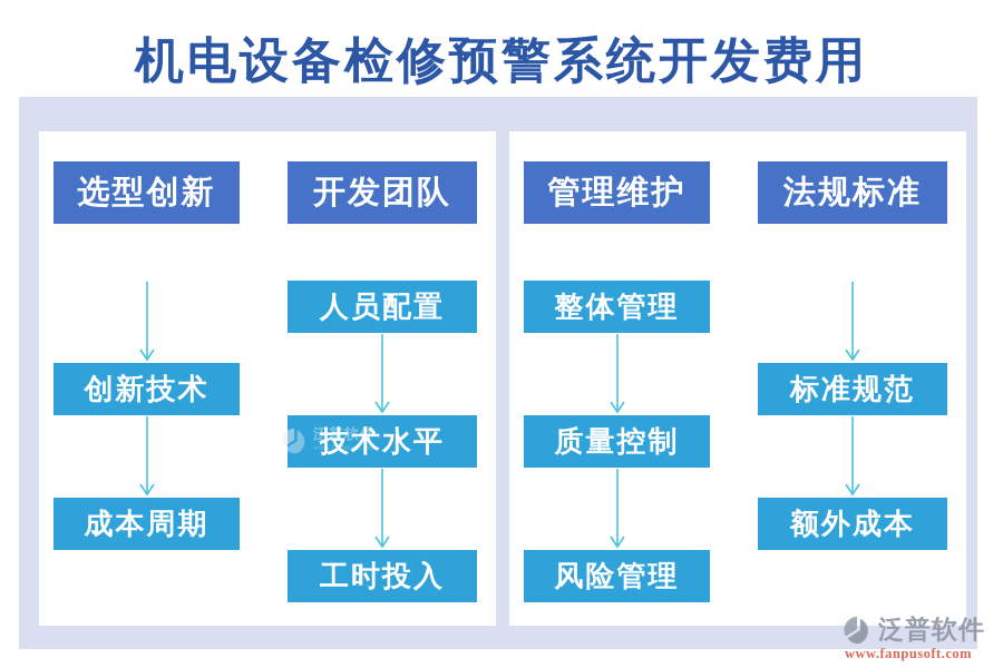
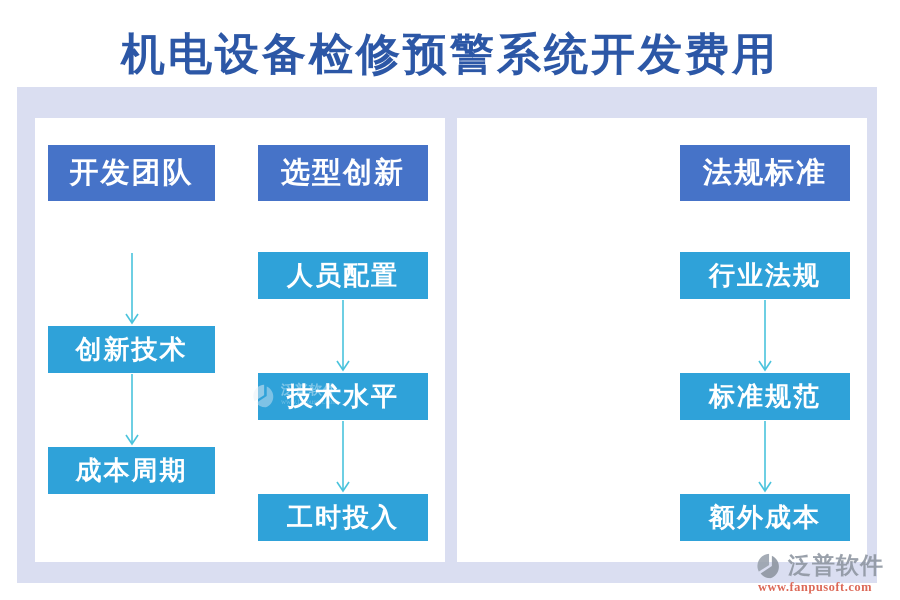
  机电设备检修预警系统开发费用
- 选型创新
+ 开发团队
  创新技术
  成本周期
- 开发团队
+ 选型创新
  人员配置
  技术水平
  工时投入
- 管理维护
- 整体管理
- 质量控制
- 风险管理
  法规标准
+ 行业法规
  标准规范
  额外成本
  泛普软件
  www.fanpusoft.com
  泛普软件
  www.fanpusoft.com
